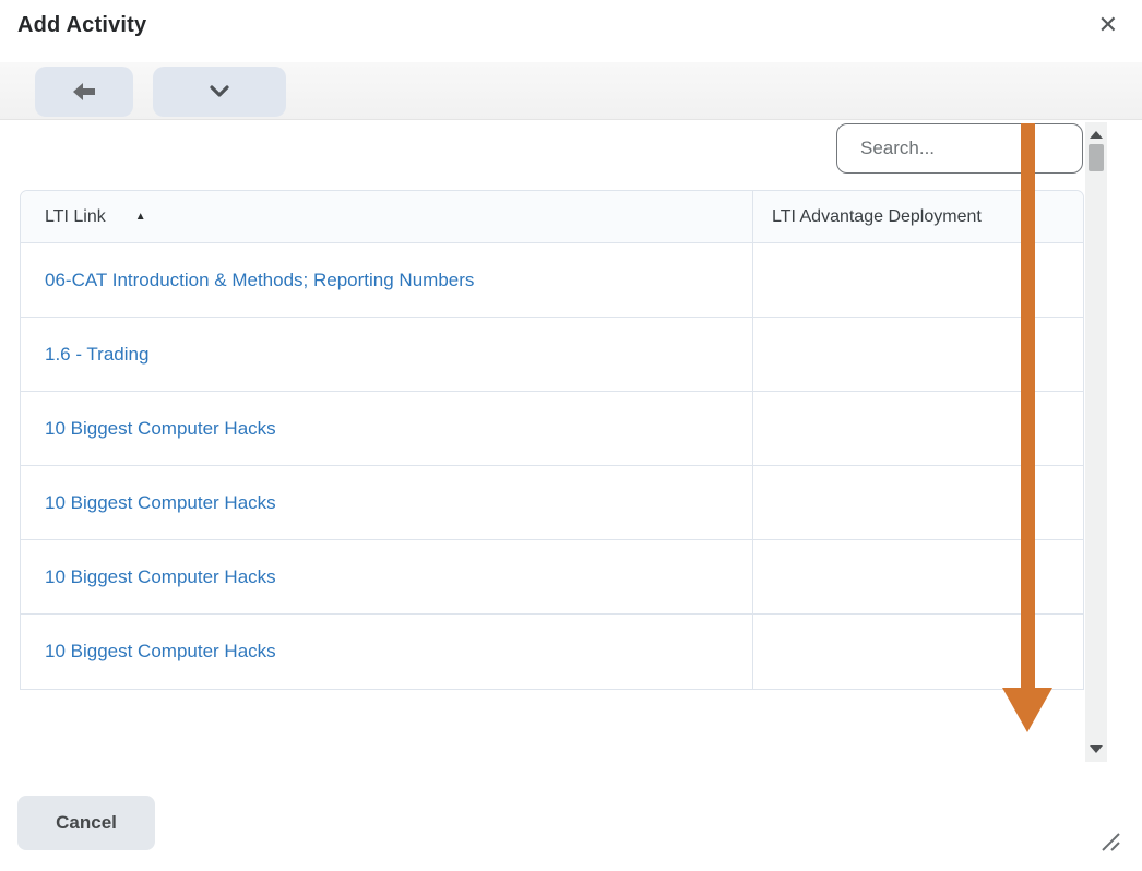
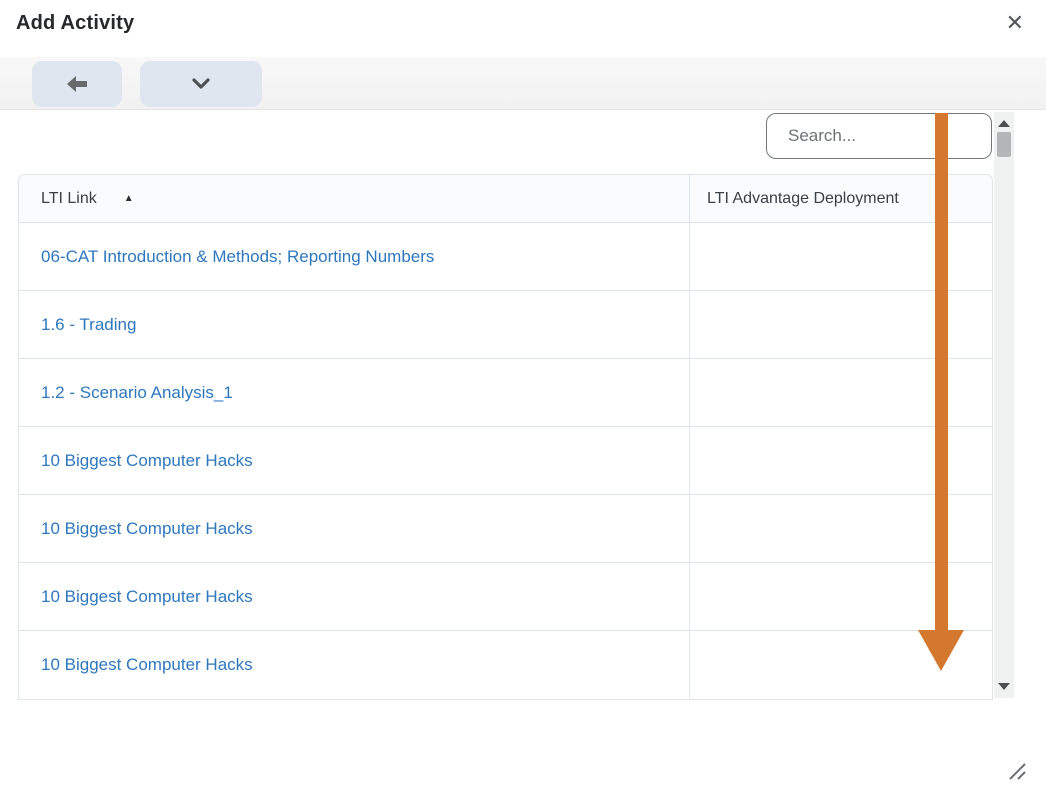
  Add Activity
  ✕
  Search...
  LTI Link
  ▲
  LTI Advantage Deployment
  06-CAT Introduction & Methods; Reporting Numbers
  1.6 - Trading
+ 1.2 - Scenario Analysis_1
  10 Biggest Computer Hacks
  10 Biggest Computer Hacks
  10 Biggest Computer Hacks
  10 Biggest Computer Hacks
- Cancel
